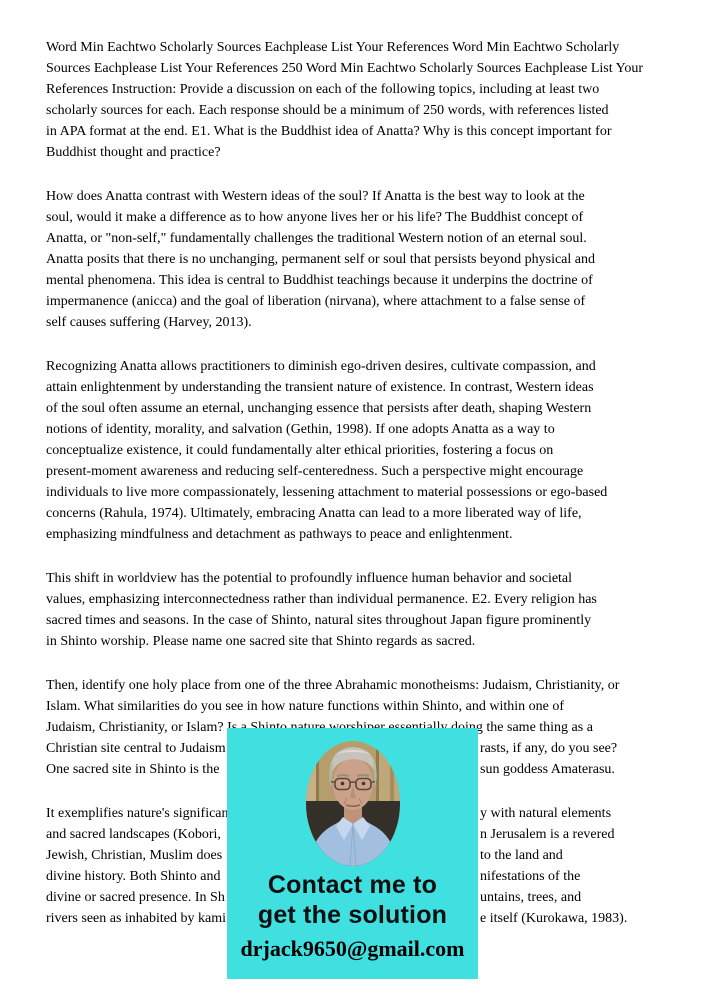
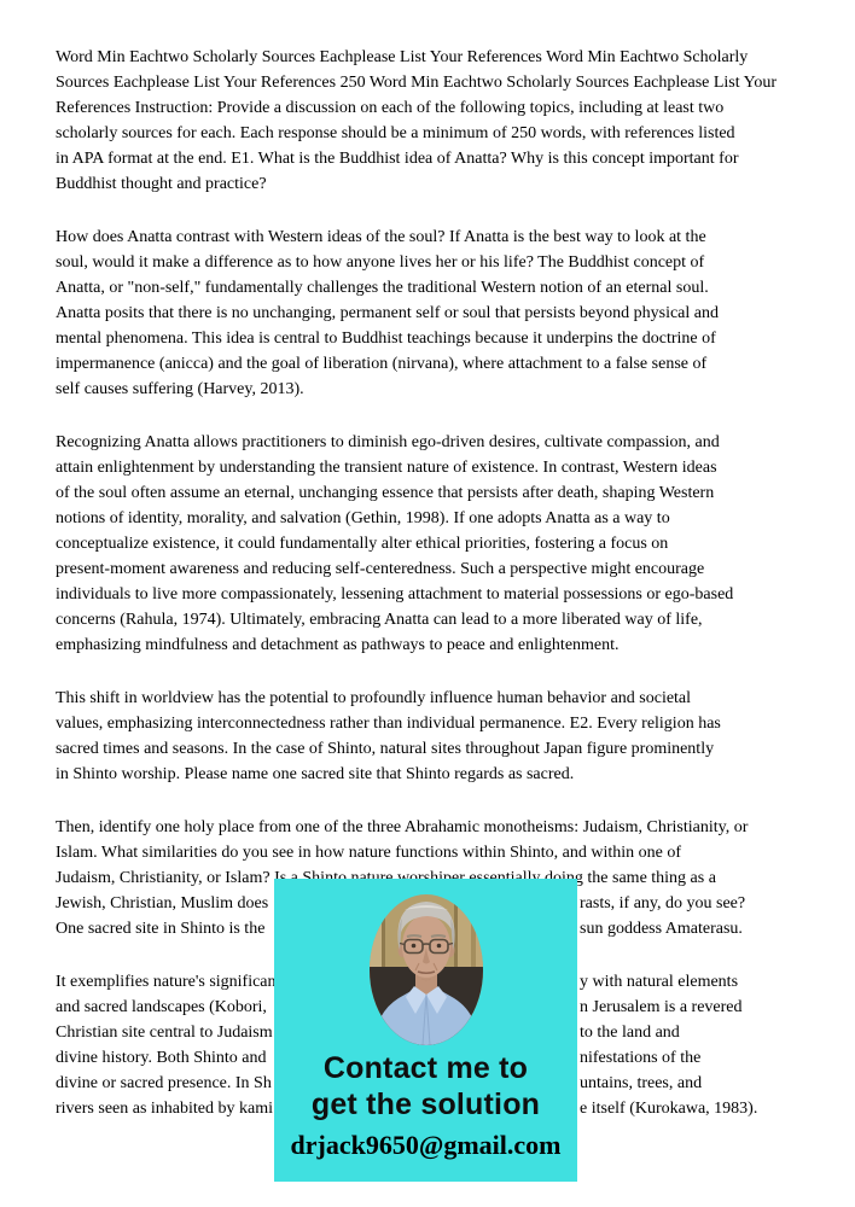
  Word Min Eachtwo Scholarly Sources Eachplease List Your References Word Min Eachtwo Scholarly
  Sources Eachplease List Your References 250 Word Min Eachtwo Scholarly Sources Eachplease List Your
  References Instruction: Provide a discussion on each of the following topics, including at least two
  scholarly sources for each. Each response should be a minimum of 250 words, with references listed
  in APA format at the end. E1. What is the Buddhist idea of Anatta? Why is this concept important for
  Buddhist thought and practice?
  How does Anatta contrast with Western ideas of the soul? If Anatta is the best way to look at the
  soul, would it make a difference as to how anyone lives her or his life? The Buddhist concept of
  Anatta, or "non-self," fundamentally challenges the traditional Western notion of an eternal soul.
  Anatta posits that there is no unchanging, permanent self or soul that persists beyond physical and
  mental phenomena. This idea is central to Buddhist teachings because it underpins the doctrine of
  impermanence (anicca) and the goal of liberation (nirvana), where attachment to a false sense of
  self causes suffering (Harvey, 2013).
  Recognizing Anatta allows practitioners to diminish ego-driven desires, cultivate compassion, and
  attain enlightenment by understanding the transient nature of existence. In contrast, Western ideas
  of the soul often assume an eternal, unchanging essence that persists after death, shaping Western
  notions of identity, morality, and salvation (Gethin, 1998). If one adopts Anatta as a way to
  conceptualize existence, it could fundamentally alter ethical priorities, fostering a focus on
  present-moment awareness and reducing self-centeredness. Such a perspective might encourage
  individuals to live more compassionately, lessening attachment to material possessions or ego-based
  concerns (Rahula, 1974). Ultimately, embracing Anatta can lead to a more liberated way of life,
  emphasizing mindfulness and detachment as pathways to peace and enlightenment.
  This shift in worldview has the potential to profoundly influence human behavior and societal
  values, emphasizing interconnectedness rather than individual permanence. E2. Every religion has
  sacred times and seasons. In the case of Shinto, natural sites throughout Japan figure prominently
  in Shinto worship. Please name one sacred site that Shinto regards as sacred.
  Then, identify one holy place from one of the three Abrahamic monotheisms: Judaism, Christianity, or
  Islam. What similarities do you see in how nature functions within Shinto, and within one of
- Christian site central to Judaism
+ Jewish, Christian, Muslim does
  rasts, if any, do you see?
  One sacred site in Shinto is the
  sun goddess Amaterasu.
  It exemplifies nature's significan
  y with natural elements
  and sacred landscapes (Kobori,
  n Jerusalem is a revered
- Jewish, Christian, Muslim does
+ Christian site central to Judaism
  to the land and
  divine history. Both Shinto and
  nifestations of the
  divine or sacred presence. In Sh
  untains, trees, and
  rivers seen as inhabited by kami
  e itself (Kurokawa, 1983).
  Contact me to
  get the solution
  drjack9650@gmail.com
